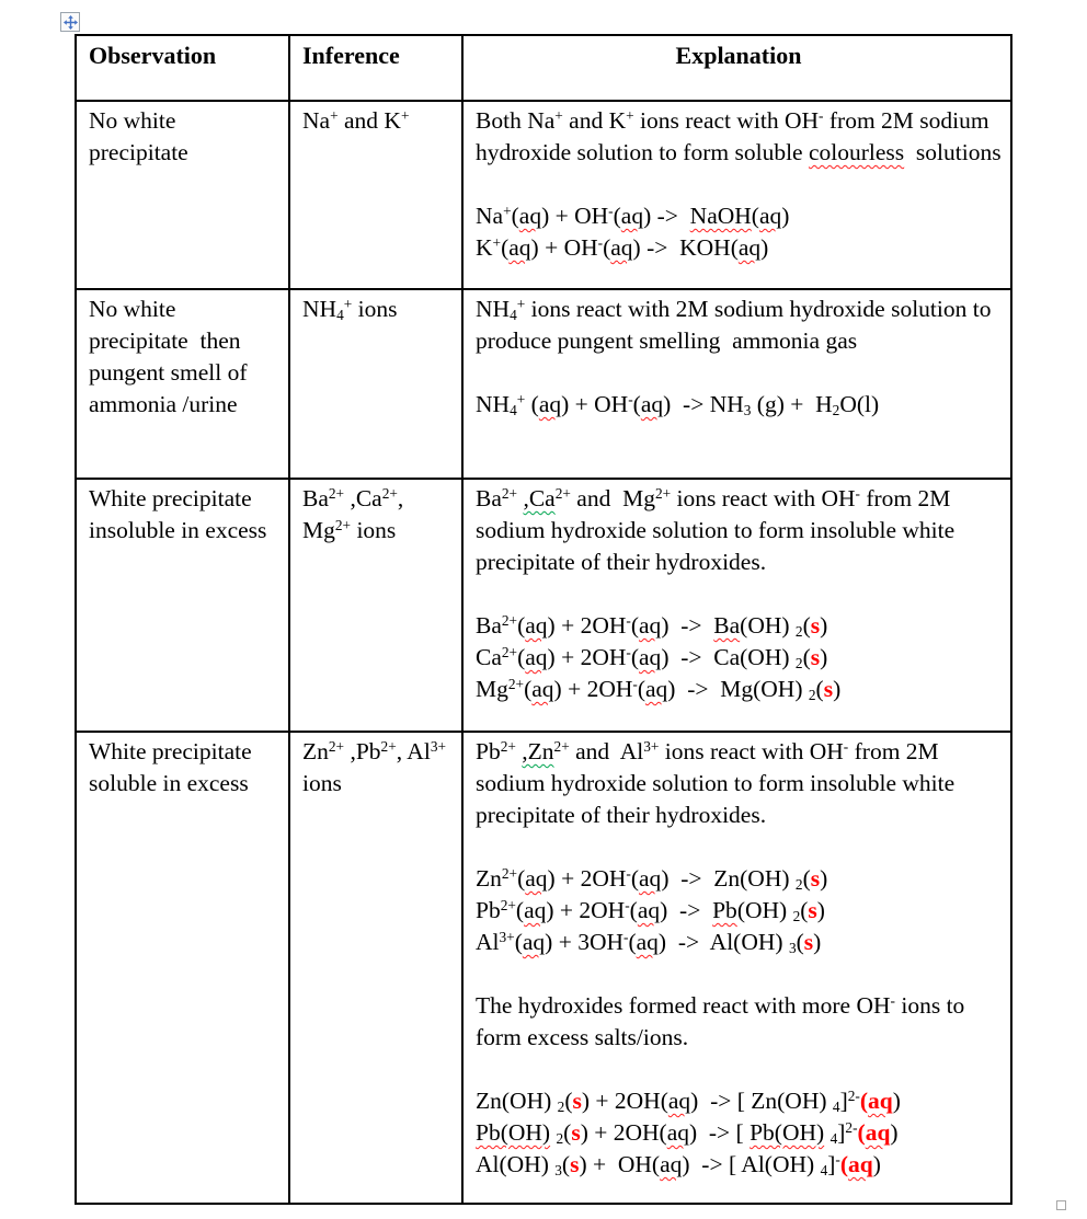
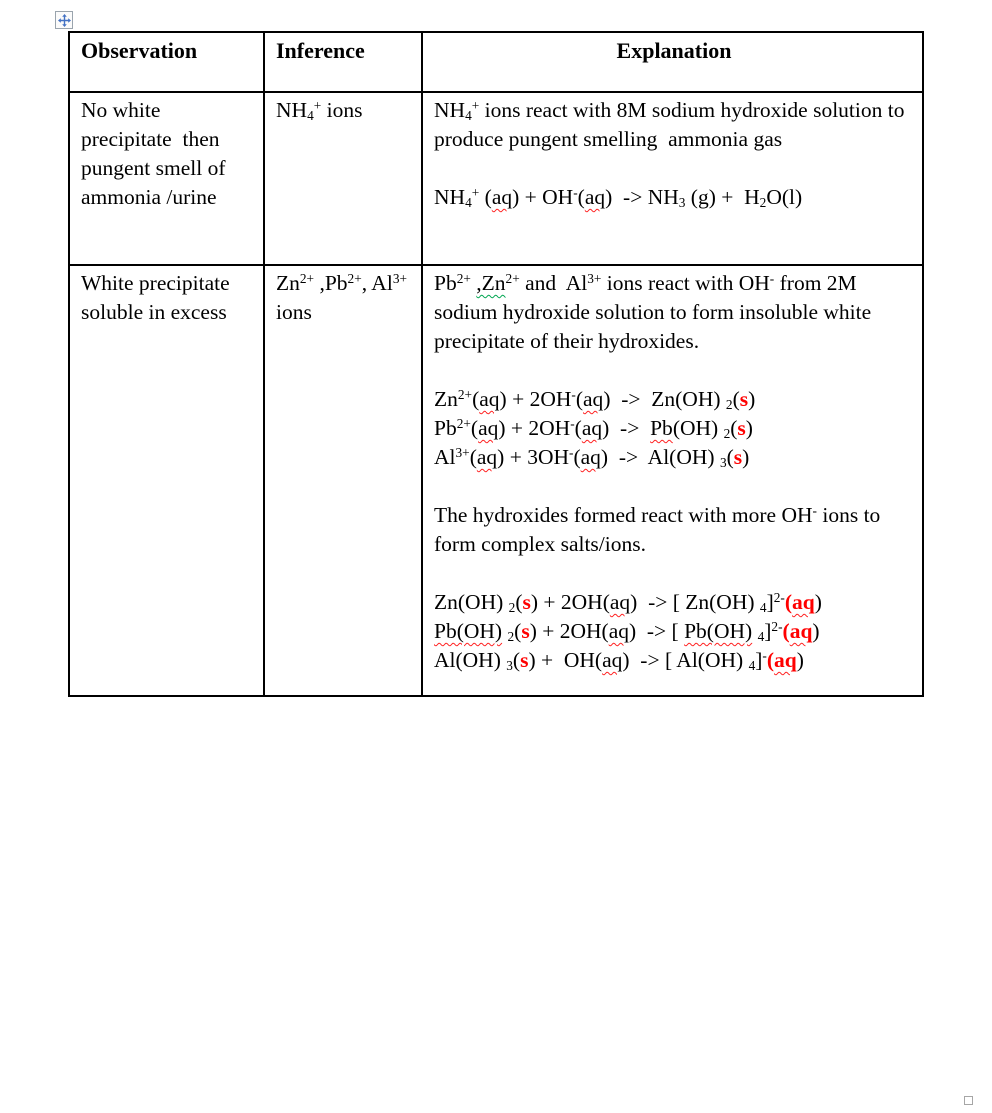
  Observation	Inference	Explanation
- No white precipitate	Na+ and K+	Both Na+ and K+ ions react with OH- from 2M sodium hydroxide solution to form soluble colourless solutions Na+(aq) + OH-(aq) -> NaOH(aq)K+(aq) + OH-(aq) -> KOH(aq)
- No white precipitate then pungent smell of ammonia /urine	NH4+ ions	NH4+ ions react with 2M sodium hydroxide solution to produce pungent smelling ammonia gas NH4+ (aq) + OH-(aq) -> NH3 (g) + H2O(l)
+ No white precipitate then pungent smell of ammonia /urine	NH4+ ions	NH4+ ions react with 8M sodium hydroxide solution to produce pungent smelling ammonia gas NH4+ (aq) + OH-(aq) -> NH3 (g) + H2O(l)
- White precipitate insoluble in excess	Ba2+ ,Ca2+, Mg2+ ions	Ba2+ ,Ca2+ and Mg2+ ions react with OH- from 2M sodium hydroxide solution to form insoluble white precipitate of their hydroxides. Ba2+(aq) + 2OH-(aq) -> Ba(OH) 2(s)Ca2+(aq) + 2OH-(aq) -> Ca(OH) 2(s)Mg2+(aq) + 2OH-(aq) -> Mg(OH) 2(s)
- White precipitate soluble in excess	Zn2+ ,Pb2+, Al3+ ions	Pb2+ ,Zn2+ and Al3+ ions react with OH- from 2M sodium hydroxide solution to form insoluble white precipitate of their hydroxides. Zn2+(aq) + 2OH-(aq) -> Zn(OH) 2(s)Pb2+(aq) + 2OH-(aq) -> Pb(OH) 2(s)Al3+(aq) + 3OH-(aq) -> Al(OH) 3(s) The hydroxides formed react with more OH- ions to form excess salts/ions. Zn(OH) 2(s) + 2OH(aq) -> [ Zn(OH) 4]2-(aq)Pb(OH) 2(s) + 2OH(aq) -> [ Pb(OH) 4]2-(aq)Al(OH) 3(s) + OH(aq) -> [ Al(OH) 4]-(aq)
+ White precipitate soluble in excess	Zn2+ ,Pb2+, Al3+ ions	Pb2+ ,Zn2+ and Al3+ ions react with OH- from 2M sodium hydroxide solution to form insoluble white precipitate of their hydroxides. Zn2+(aq) + 2OH-(aq) -> Zn(OH) 2(s)Pb2+(aq) + 2OH-(aq) -> Pb(OH) 2(s)Al3+(aq) + 3OH-(aq) -> Al(OH) 3(s) The hydroxides formed react with more OH- ions to form complex salts/ions. Zn(OH) 2(s) + 2OH(aq) -> [ Zn(OH) 4]2-(aq)Pb(OH) 2(s) + 2OH(aq) -> [ Pb(OH) 4]2-(aq)Al(OH) 3(s) + OH(aq) -> [ Al(OH) 4]-(aq)
